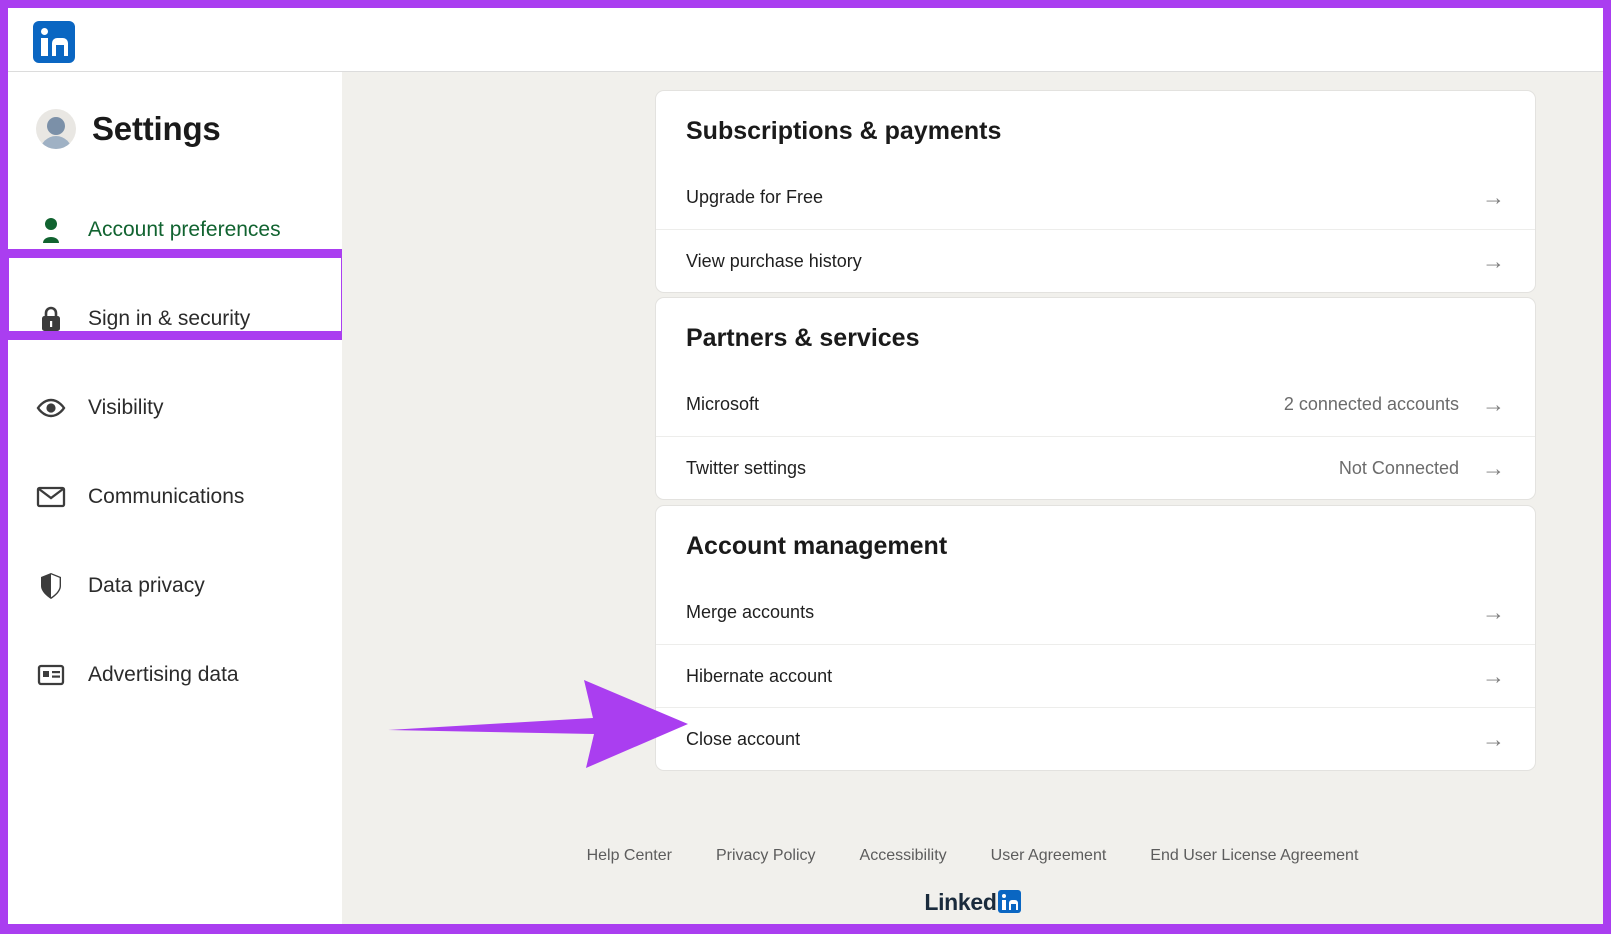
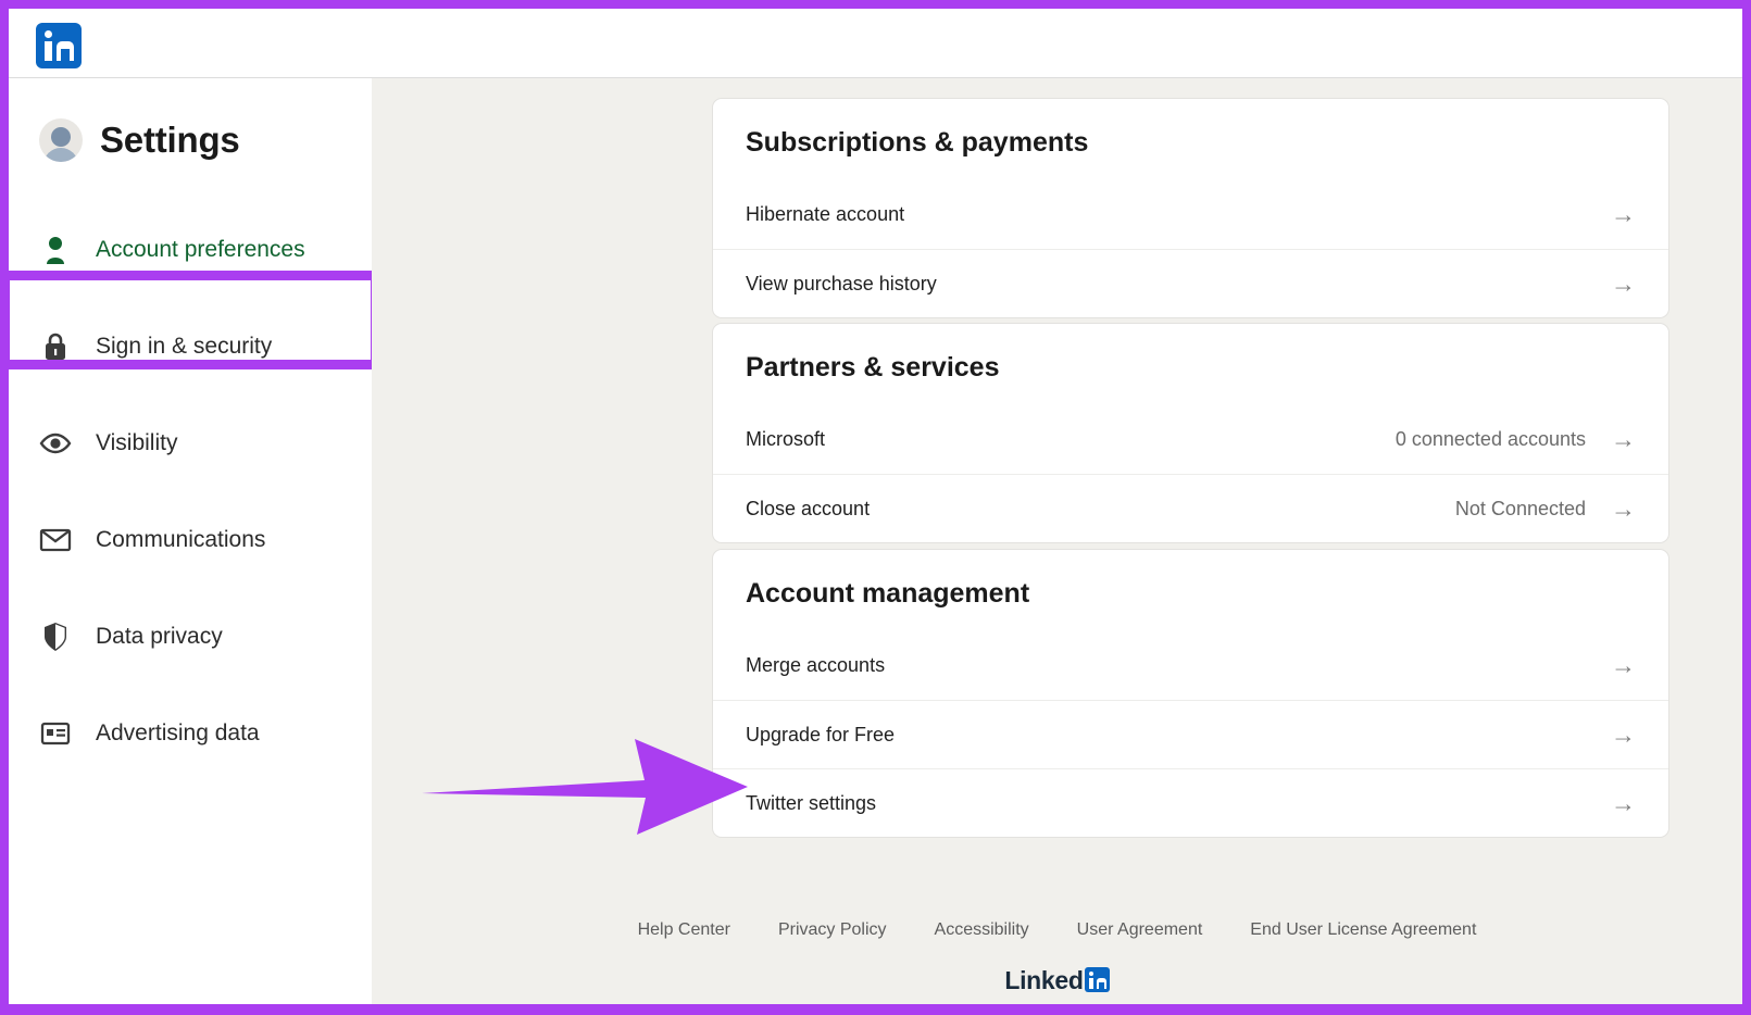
  Settings
  Account preferences
  Sign in & security
  Visibility
  Communications
  Data privacy
  Advertising data
  Subscriptions & payments
- Upgrade for Free
+ Hibernate account
  →
  View purchase history
  →
  Partners & services
  Microsoft
- 2 connected accounts
+ 0 connected accounts
  →
- Twitter settings
+ Close account
  Not Connected
  →
  Account management
  Merge accounts
  →
- Hibernate account
+ Upgrade for Free
  →
- Close account
+ Twitter settings
  →
  Help Center
  Privacy Policy
  Accessibility
  User Agreement
  End User License Agreement
  Linked
